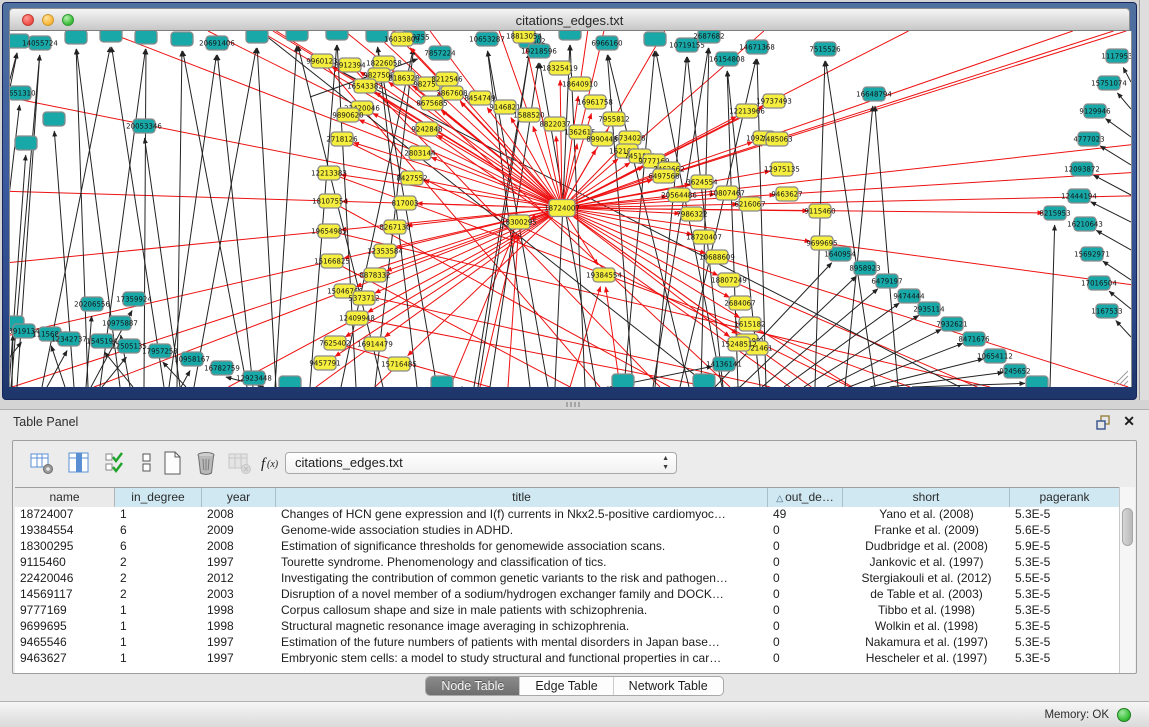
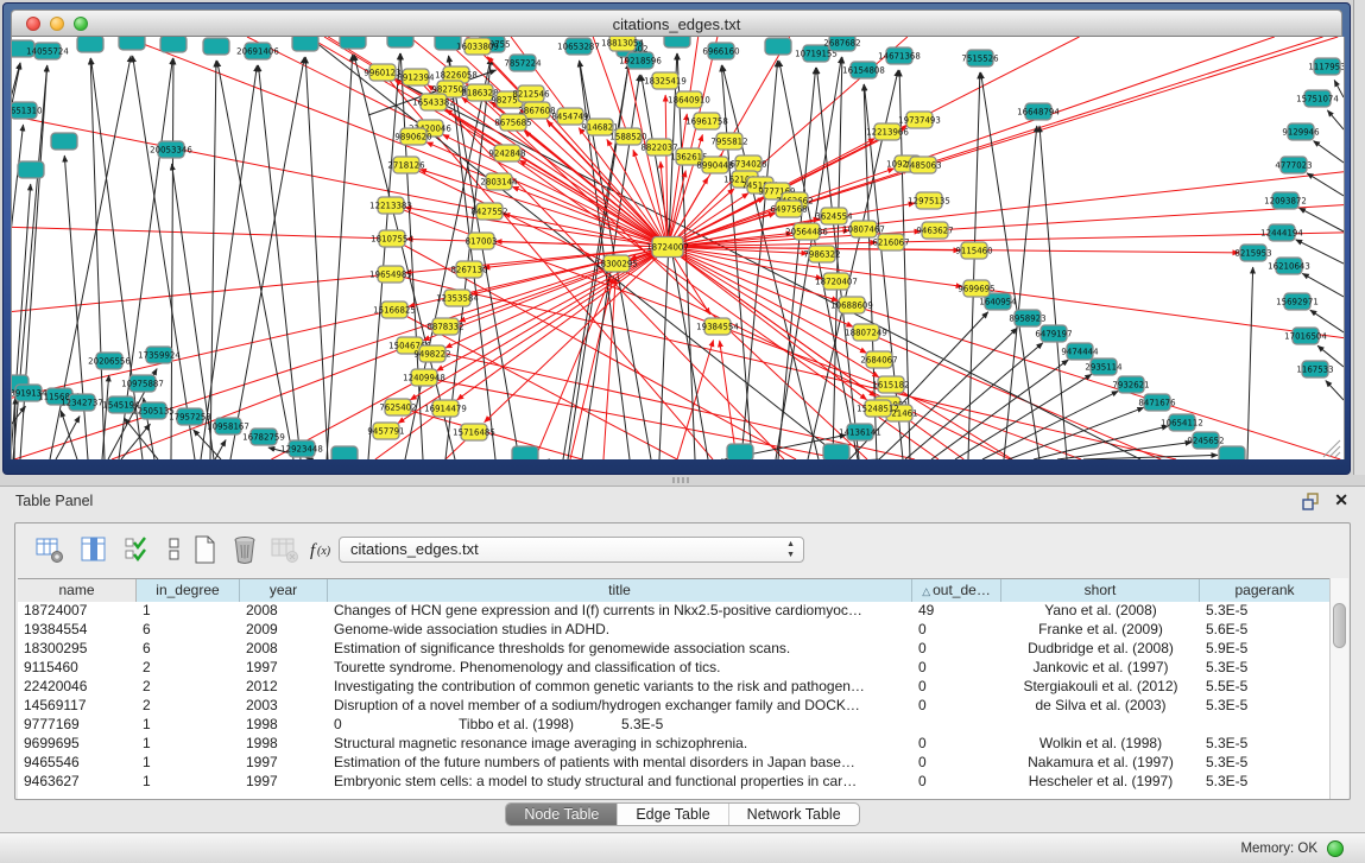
  citations_edges.txt
  14055724
  20691406
  7857224
  10653287
  6966160
  10719155
  14671368
  7515526
  19218596
  2687682
  16154808
  651310
  20053346
  3919134
  111568
  12342737
  1545194
  20206556
  17359924
  10975887
  12505135
  17957253
  10958167
  16782759
  12923448
  1640954
  8958923
  6479197
  9474444
  2935114
  7932621
  8471676
  10654112
  9245652
  16648794
  8215953
  14136141
  1117953
  15751074
  9129946
  4777023
  12093872
  12444194
  16210643
  15692971
  17016504
  1167533
  9960123
  8912394
  18226058
  982750
  16543382
  8186328
  98275
  8212546
  2867608
  8675685
  8454749
  9146821
  9890620
  9242848
  2718126
  2803144
  12213383
  8427552
  817003
  18107554
  8267130
  19654985
  12353584
  15166825
  8878332
  150467
- 5373712
+ 9498222
  12409948
  7625402
  16914479
  9457791
  15716485
  18813054
  16033809
  18325419
  18640910
  16961758
  1588520
  8822037
  136261
  7955812
  8990448
  6734028
  9777169
  6497568
  3624554
  20564486
  10807467
  6216067
  7986322
  18300295
  18720407
  10688609
  19384554
  18807249
  2684067
  1615182
  21461
  12213966
  19737493
  7485063
  12975135
  9463627
  9115460
  9699695
  15248512
  18724007
  Table Panel
  ✕
  f
  (x)
  citations_edges.txt
  name
  in_degree
  year
  title
  △ out_de…
  short
  pagerank
  18724007
  1
  2008
  Changes of HCN gene expression and I(f) currents in Nkx2.5-positive cardiomyoc…
  49
  Yano et al. (2008)
  5.3E-5
  19384554
  6
  2009
  Genome-wide association studies in ADHD.
  0
  Franke et al. (2009)
  5.6E-5
  18300295
  6
  2008
  Estimation of significance thresholds for genomewide association scans.
  0
  Dudbridge et al. (2008)
  5.9E-5
  9115460
  2
  1997
  Tourette syndrome. Phenomenology and classification of tics.
  0
  Jankovic et al. (1997)
  5.3E-5
  22420046
  2
  2012
  Investigating the contribution of common genetic variants to the risk and pathogen…
  0
  Stergiakouli et al. (2012)
  5.5E-5
  14569117
  2
  2003
  Disruption of a novel member of a sodium/hydrogen exchanger family and DOCK…
  0
- de Table et al. (2003)
+ de Silva et al. (2003)
  5.3E-5
  9777169
  1
  1998
- Corpus callosum shape and size in male patients with schizophrenia.
  0
  Tibbo et al. (1998)
  5.3E-5
  9699695
  1
  1998
  Structural magnetic resonance image averaging in schizophrenia.
  0
  Wolkin et al. (1998)
  5.3E-5
  9465546
  1
  1997
  Estimation of the future numbers of patients with mental disorders in Japan base…
  0
  Nakamura et al. (1997)
  5.3E-5
  9463627
  1
  1997
  Embryonic stem cells: a model to study structural and functional properties in car…
  0
  Hescheler et al. (1997)
  5.3E-5
  Node Table
  Edge Table
  Network Table
  Memory: OK
